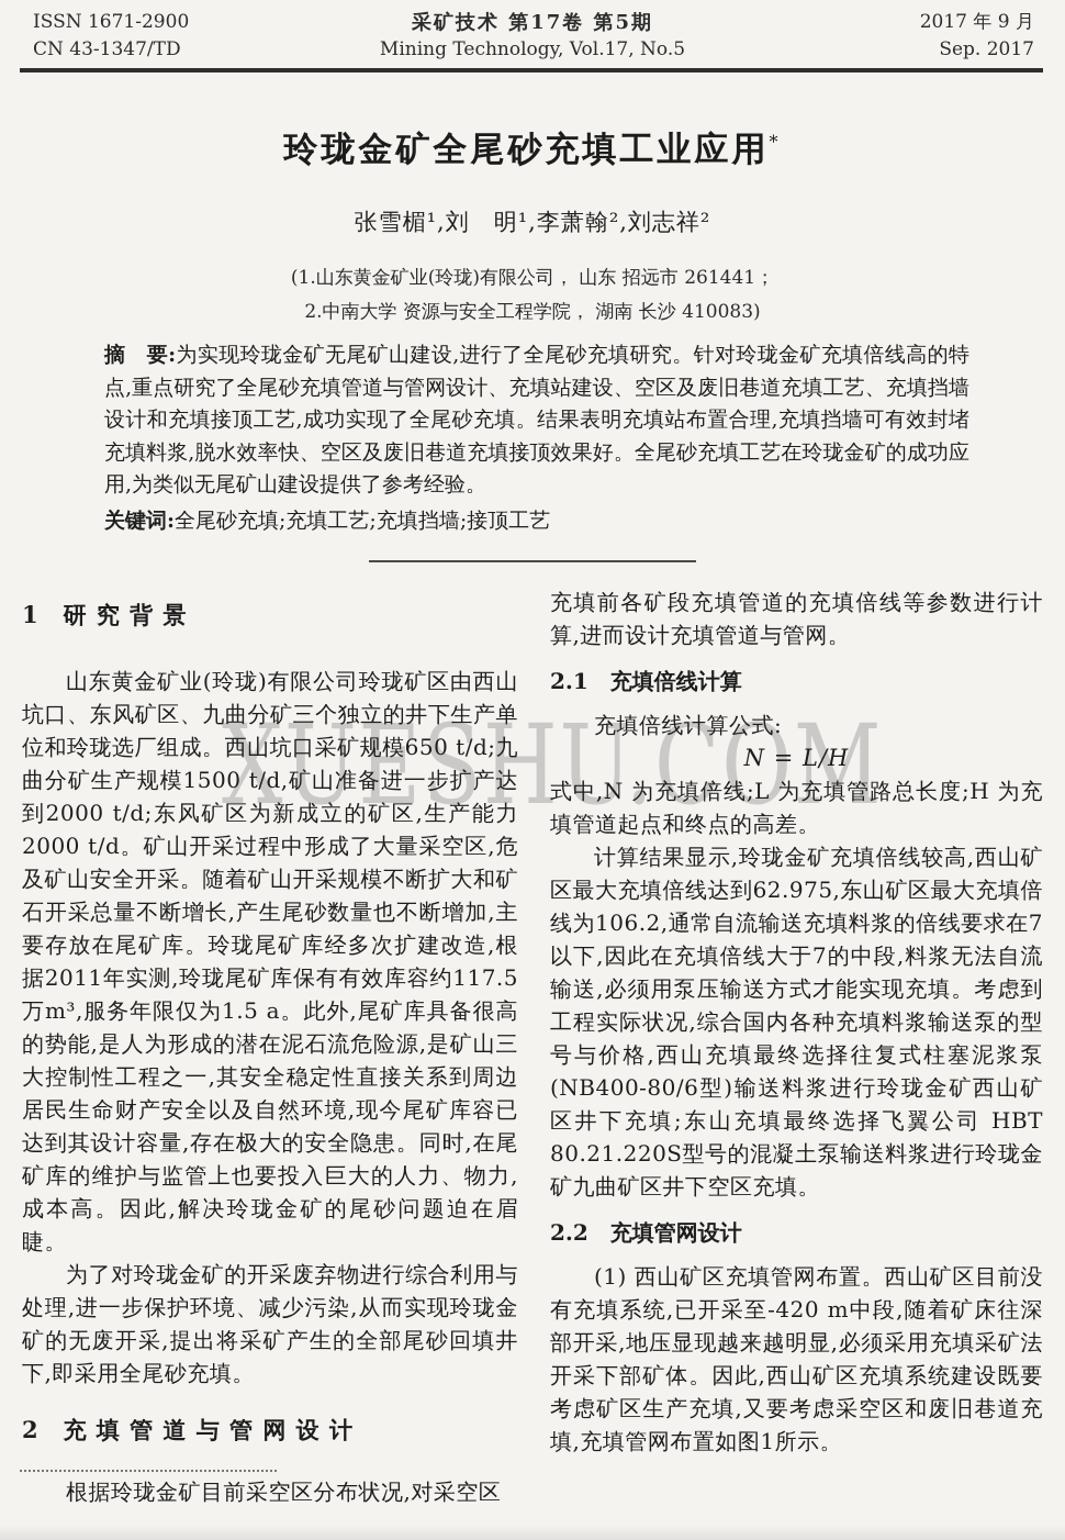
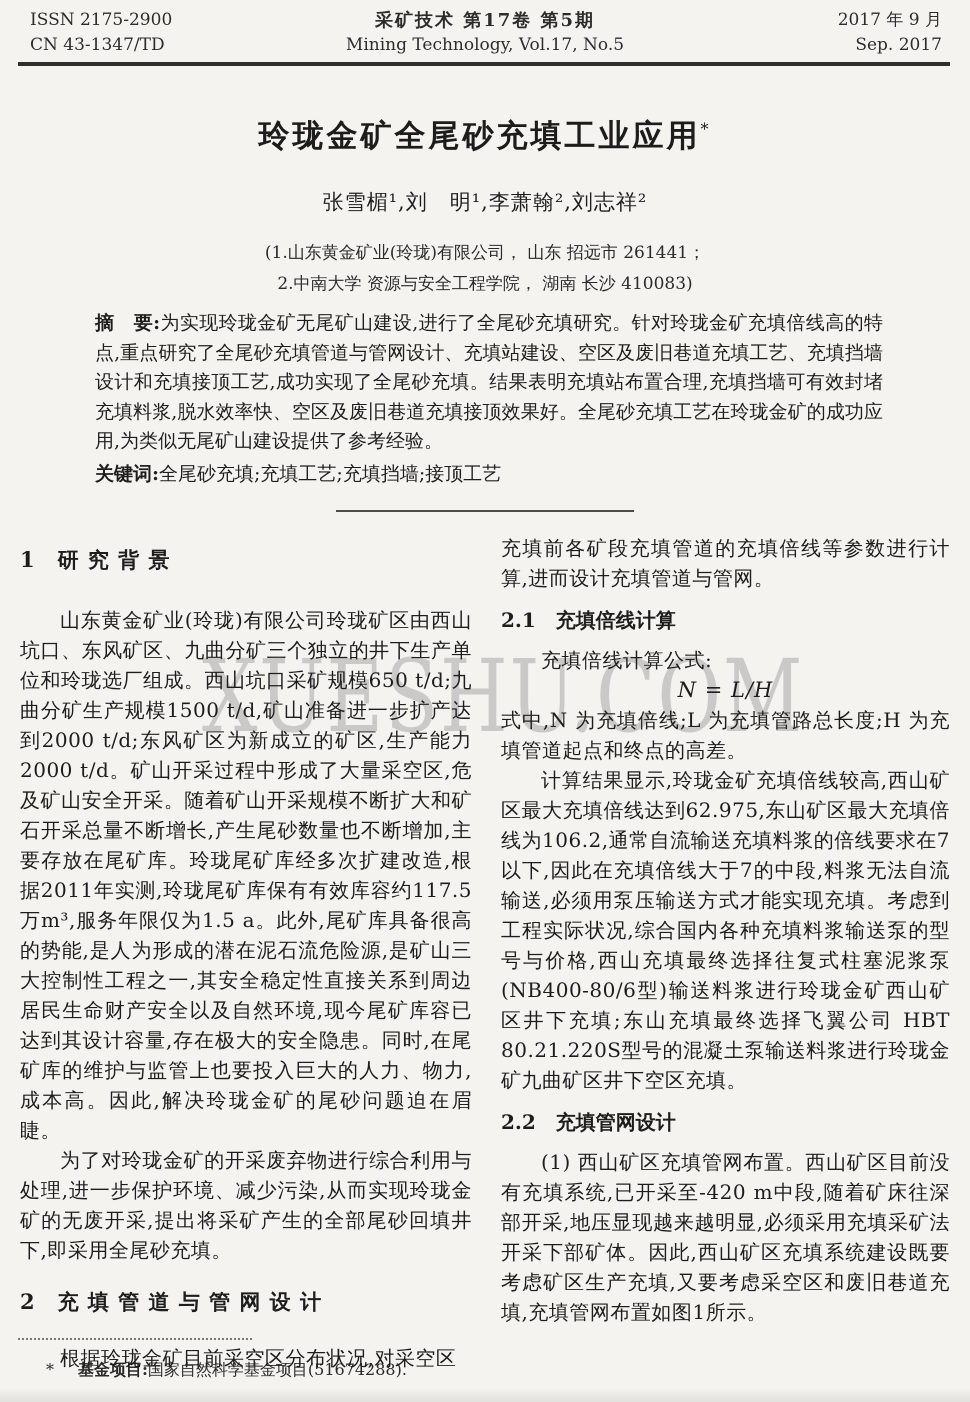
  XUESHU.COM
- ISSN 1671-2900
+ ISSN 2175-2900
  CN 43-1347/TD
  采矿技术 第17卷 第5期
  Mining Technology, Vol.17, No.5
  2017 年 9 月
  Sep. 2017
  玲珑金矿全尾砂充填工业应用*
  张雪楣¹,刘 明¹,李萧翰²,刘志祥²
  (1.山东黄金矿业(玲珑)有限公司， 山东 招远市 261441；
  2.中南大学 资源与安全工程学院， 湖南 长沙 410083)
  摘 要:为实现玲珑金矿无尾矿山建设,进行了全尾砂充填研究。针对玲珑金矿充填倍线高的特点,重点研究了全尾砂充填管道与管网设计、充填站建设、空区及废旧巷道充填工艺、充填挡墙设计和充填接顶工艺,成功实现了全尾砂充填。结果表明充填站布置合理,充填挡墙可有效封堵充填料浆,脱水效率快、空区及废旧巷道充填接顶效果好。全尾砂充填工艺在玲珑金矿的成功应用,为类似无尾矿山建设提供了参考经验。
  关键词:全尾砂充填;充填工艺;充填挡墙;接顶工艺
  1 研 究 背 景
  山东黄金矿业(玲珑)有限公司玲珑矿区由西山坑口、东风矿区、九曲分矿三个独立的井下生产单位和玲珑选厂组成。西山坑口采矿规模650 t/d;九曲分矿生产规模1500 t/d,矿山准备进一步扩产达到2000 t/d;东风矿区为新成立的矿区,生产能力2000 t/d。矿山开采过程中形成了大量采空区,危及矿山安全开采。随着矿山开采规模不断扩大和矿石开采总量不断增长,产生尾砂数量也不断增加,主要存放在尾矿库。玲珑尾矿库经多次扩建改造,根据2011年实测,玲珑尾矿库保有有效库容约117.5万m³,服务年限仅为1.5 a。此外,尾矿库具备很高的势能,是人为形成的潜在泥石流危险源,是矿山三大控制性工程之一,其安全稳定性直接关系到周边居民生命财产安全以及自然环境,现今尾矿库容已达到其设计容量,存在极大的安全隐患。同时,在尾矿库的维护与监管上也要投入巨大的人力、物力,成本高。因此,解决玲珑金矿的尾砂问题迫在眉睫。
  为了对玲珑金矿的开采废弃物进行综合利用与处理,进一步保护环境、减少污染,从而实现玲珑金矿的无废开采,提出将采矿产生的全部尾砂回填井下,即采用全尾砂充填。
  2 充 填 管 道 与 管 网 设 计
  根据玲珑金矿目前采空区分布状况,对采空区
  充填前各矿段充填管道的充填倍线等参数进行计算,进而设计充填管道与管网。
  2.1 充填倍线计算
  充填倍线计算公式:
  N = L/H
  式中,N 为充填倍线;L 为充填管路总长度;H 为充填管道起点和终点的高差。
  计算结果显示,玲珑金矿充填倍线较高,西山矿区最大充填倍线达到62.975,东山矿区最大充填倍线为106.2,通常自流输送充填料浆的倍线要求在7以下,因此在充填倍线大于7的中段,料浆无法自流输送,必须用泵压输送方式才能实现充填。考虑到工程实际状况,综合国内各种充填料浆输送泵的型号与价格,西山充填最终选择往复式柱塞泥浆泵(NB400-80/6型)输送料浆进行玲珑金矿西山矿区井下充填;东山充填最终选择飞翼公司 HBT 80.21.220S型号的混凝土泵输送料浆进行玲珑金矿九曲矿区井下空区充填。
  2.2 充填管网设计
  (1) 西山矿区充填管网布置。西山矿区目前没有充填系统,已开采至-420 m中段,随着矿床往深部开采,地压显现越来越明显,必须采用充填采矿法开采下部矿体。因此,西山矿区充填系统建设既要考虑矿区生产充填,又要考虑采空区和废旧巷道充填,充填管网布置如图1所示。
+ * 基金项目:国家自然科学基金项目(51674288).
